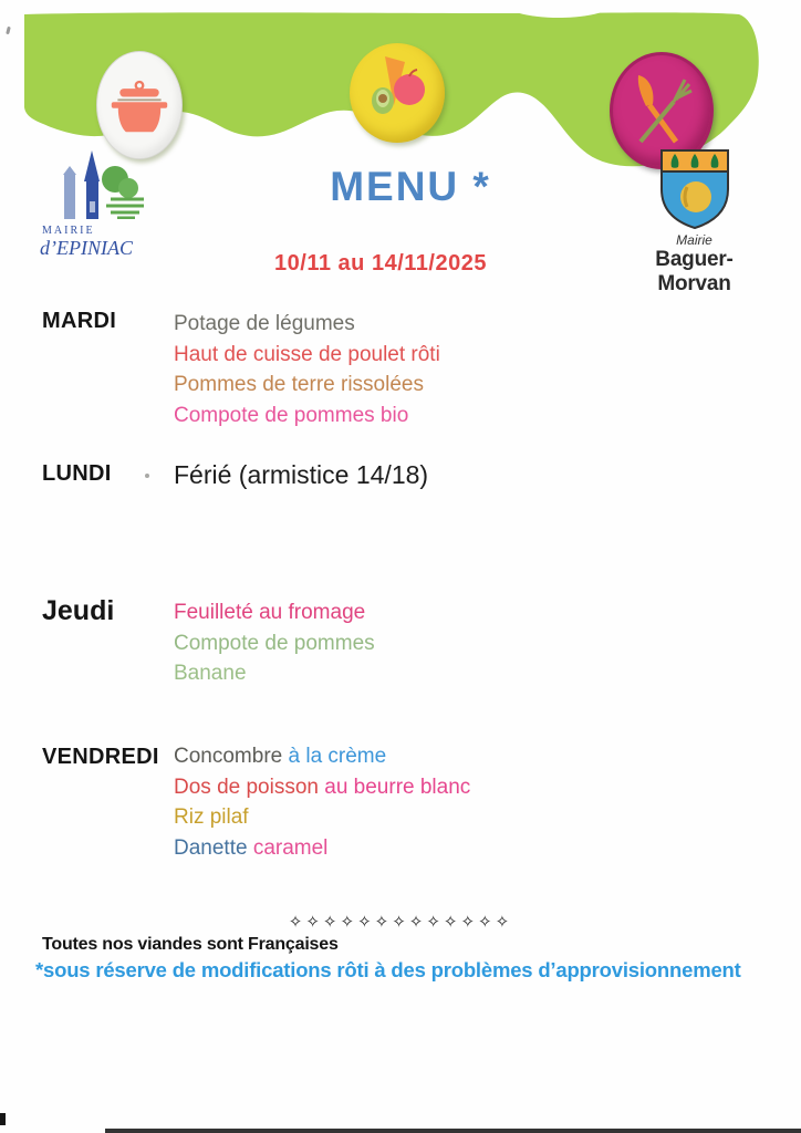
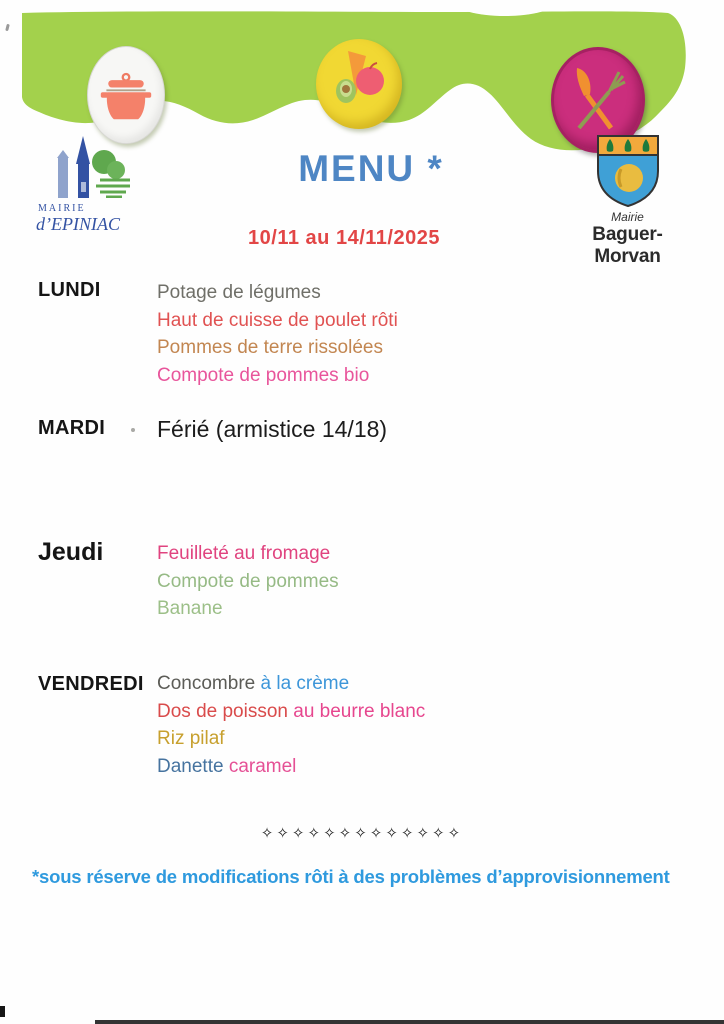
  MAIRIE
  d’EPINIAC
  MENU *
  Mairie
  Baguer-Morvan
  10/11 au 14/11/2025
- MARDI
+ LUNDI
  Potage de légumes
  Haut de cuisse de poulet rôti
  Pommes de terre rissolées
  Compote de pommes bio
- LUNDI
+ MARDI
  Férié (armistice 14/18)
  Jeudi
  Feuilleté au fromage
  Compote de pommes
  Banane
  VENDREDI
  Concombre à la crème
  Dos de poisson au beurre blanc
  Riz pilaf
  Danette caramel
  ✧✧✧✧✧✧✧✧✧✧✧✧✧
- Toutes nos viandes sont Françaises
  *sous réserve de modifications rôti à des problèmes d’approvisionnement
